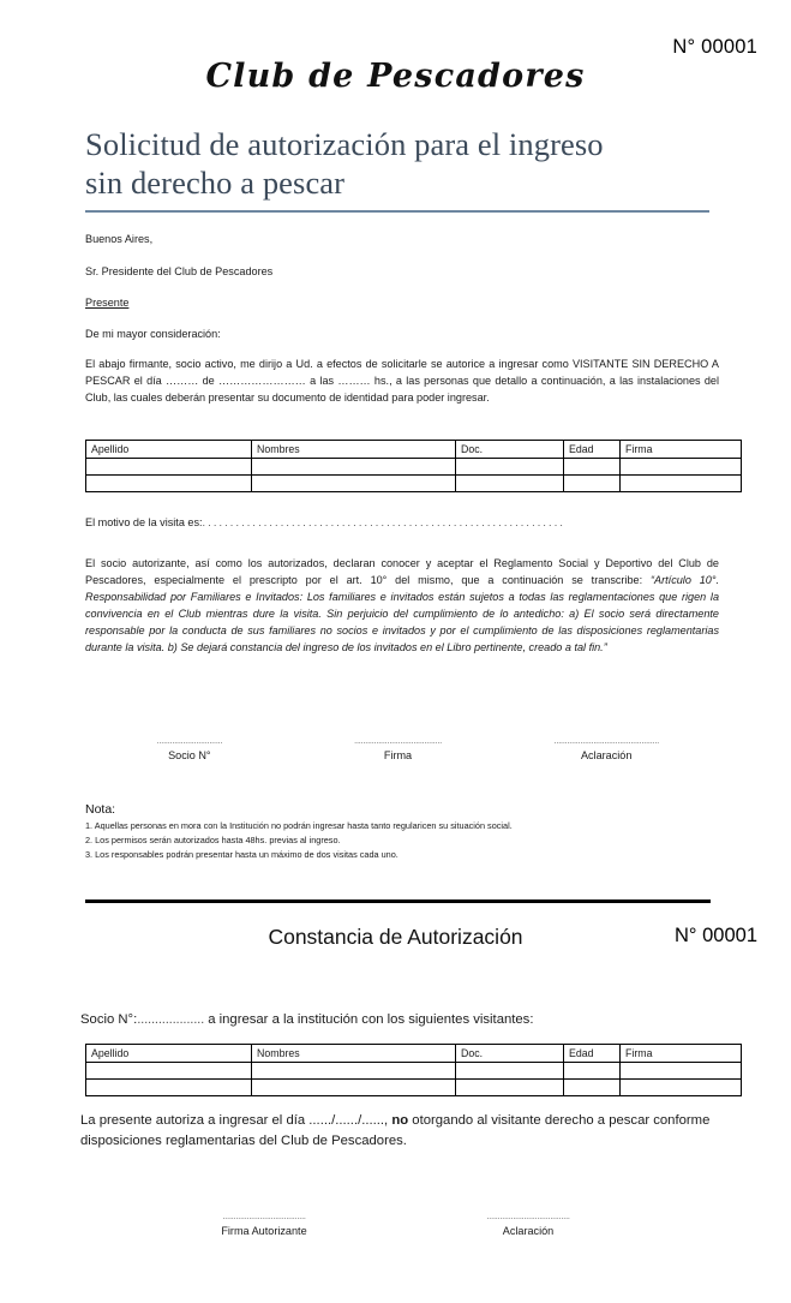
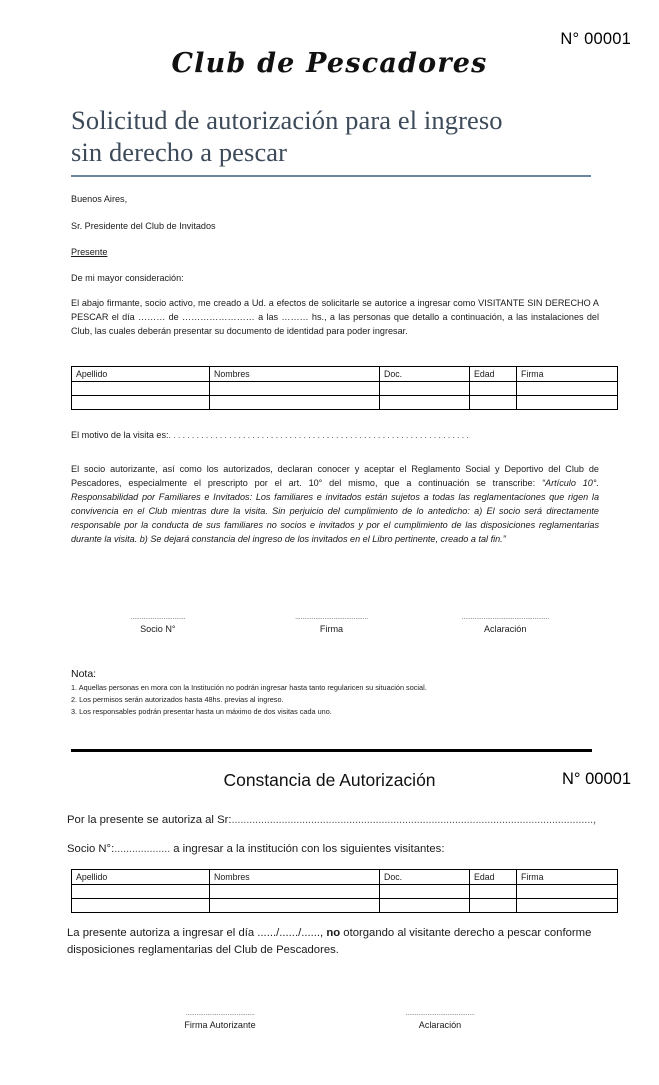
  N° 00001
  Club de Pescadores
  Solicitud de autorización para el ingreso
  sin derecho a pescar
  Buenos Aires,
- Sr. Presidente del Club de Pescadores
+ Sr. Presidente del Club de Invitados
  Presente
  De mi mayor consideración:
- El abajo firmante, socio activo, me dirijo a Ud. a efectos de solicitarle se autorice a ingresar como VISITANTE SIN DERECHO A PESCAR el día ……… de …………………… a las ……… hs., a las personas que detallo a continuación, a las instalaciones del Club, las cuales deberán presentar su documento de identidad para poder ingresar.
+ El abajo firmante, socio activo, me creado a Ud. a efectos de solicitarle se autorice a ingresar como VISITANTE SIN DERECHO A PESCAR el día ……… de …………………… a las ……… hs., a las personas que detallo a continuación, a las instalaciones del Club, las cuales deberán presentar su documento de identidad para poder ingresar.
  Apellido	Nombres	Doc.	Edad	Firma
  El motivo de la visita es:. . . . . . . . . . . . . . . . . . . . . . . . . . . . . . . . . . . . . . . . . . . . . . . . . . . . . . . . . . . . . . . . .
  El socio autorizante, así como los autorizados, declaran conocer y aceptar el Reglamento Social y Deportivo del Club de Pescadores, especialmente el prescripto por el art. 10° del mismo, que a continuación se transcribe: “Artículo 10°. Responsabilidad por Familiares e Invitados: Los familiares e invitados están sujetos a todas las reglamentaciones que rigen la convivencia en el Club mientras dure la visita. Sin perjuicio del cumplimiento de lo antedicho: a) El socio será directamente responsable por la conducta de sus familiares no socios e invitados y por el cumplimiento de las disposiciones reglamentarias durante la visita. b) Se dejará constancia del ingreso de los invitados en el Libro pertinente, creado a tal fin.”
  ..............................
  Socio N°
  ........................................
  Firma
  ................................................
  Aclaración
  Nota:
  1. Aquellas personas en mora con la Institución no podrán ingresar hasta tanto regularicen su situación social.
  2. Los permisos serán autorizados hasta 48hs. previas al ingreso.
  3. Los responsables podrán presentar hasta un máximo de dos visitas cada uno.
  Constancia de Autorización
  N° 00001
+ Por la presente se autoriza al Sr:...........................................................................................................................,
  Socio N°:................... a ingresar a la institución con los siguientes visitantes:
  Apellido	Nombres	Doc.	Edad	Firma
  La presente autoriza a ingresar el día ....../....../......, no otorgando al visitante derecho a pescar conforme disposiciones reglamentarias del Club de Pescadores.
  ......................................
  Firma Autorizante
  ......................................
  Aclaración
